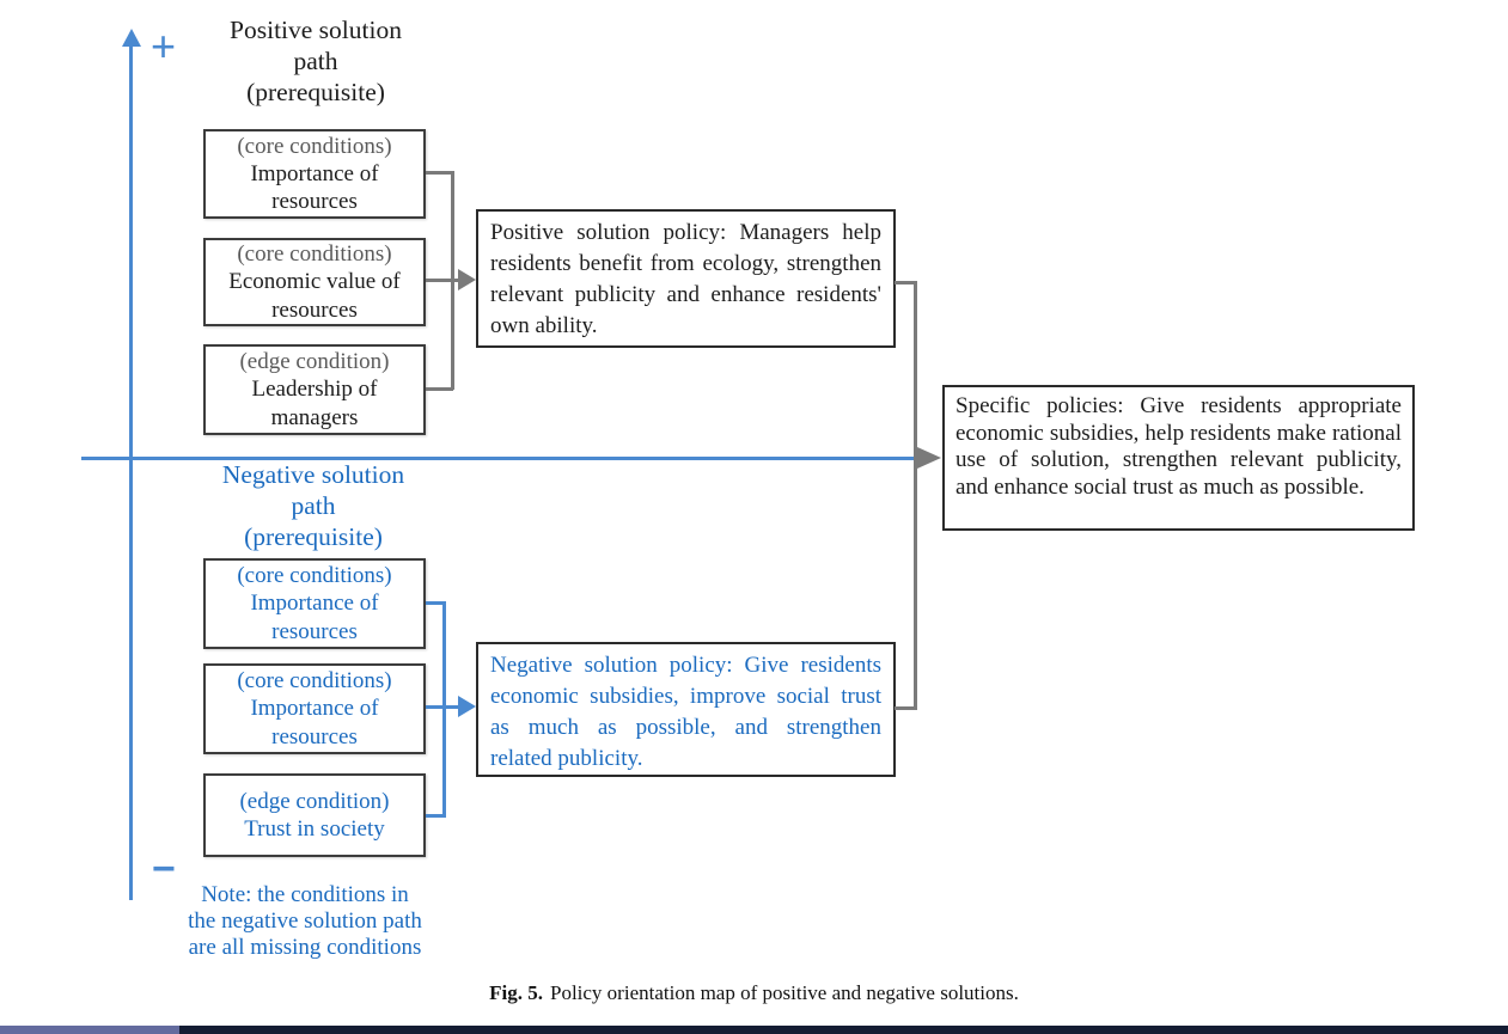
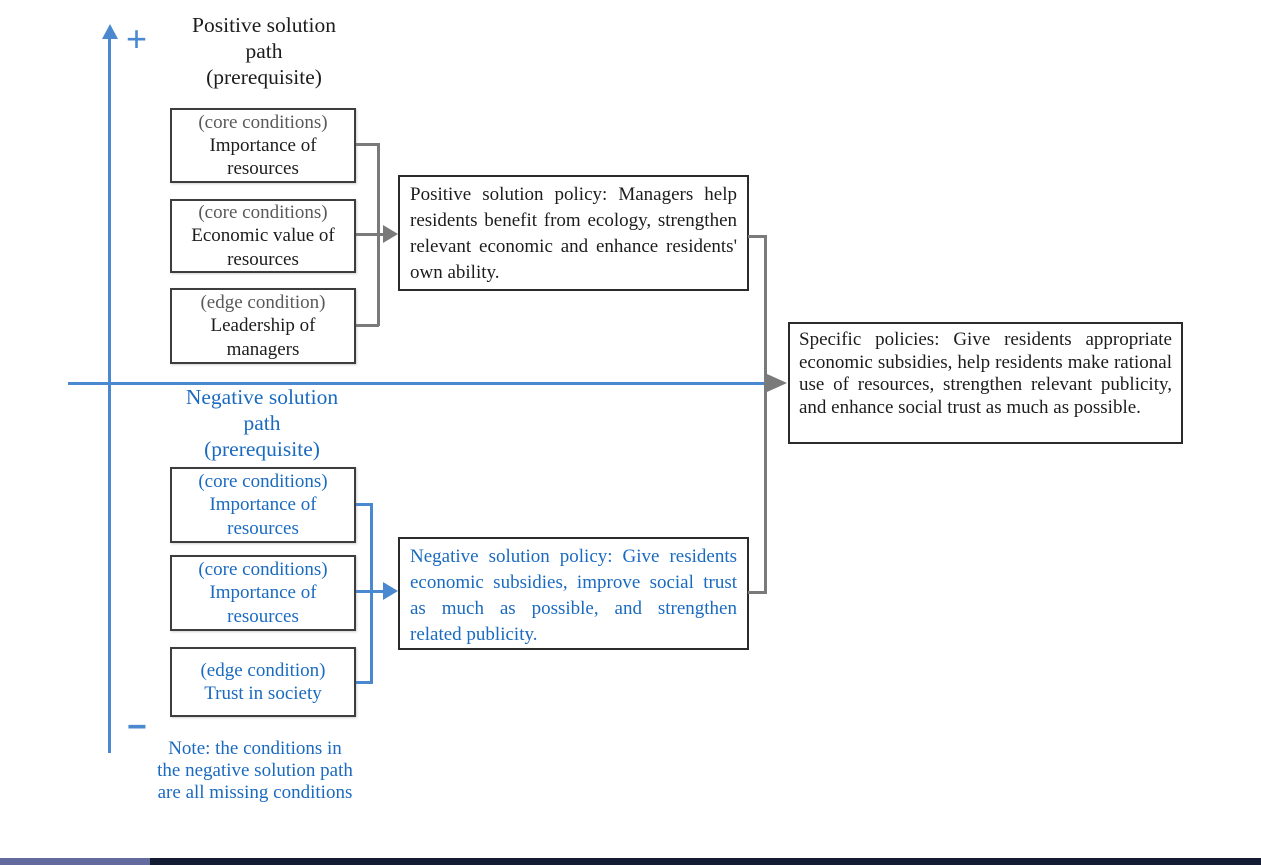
  +
  −
  Positive solution
  path
  (prerequisite)
  (core conditions)
  Importance of
  resources
  (core conditions)
  Economic value of
  resources
  (edge condition)
  Leadership of
  managers
- Positive solution policy: Managers help residents benefit from ecology, strengthen relevant publicity and enhance residents' own ability.
+ Positive solution policy: Managers help residents benefit from ecology, strengthen relevant economic and enhance residents' own ability.
  Negative solution
  path
  (prerequisite)
  (core conditions)
  Importance of
  resources
  (core conditions)
  Importance of
  resources
  (edge condition)
  Trust in society
  Negative solution policy: Give residents economic subsidies, improve social trust as much as possible, and strengthen related publicity.
- Specific policies: Give residents appropriate economic subsidies, help residents make rational use of solution, strengthen relevant publicity, and enhance social trust as much as possible.
+ Specific policies: Give residents appropriate economic subsidies, help residents make rational use of resources, strengthen relevant publicity, and enhance social trust as much as possible.
  Note: the conditions in
  the negative solution path
  are all missing conditions
- Fig. 5. Policy orientation map of positive and negative solutions.
